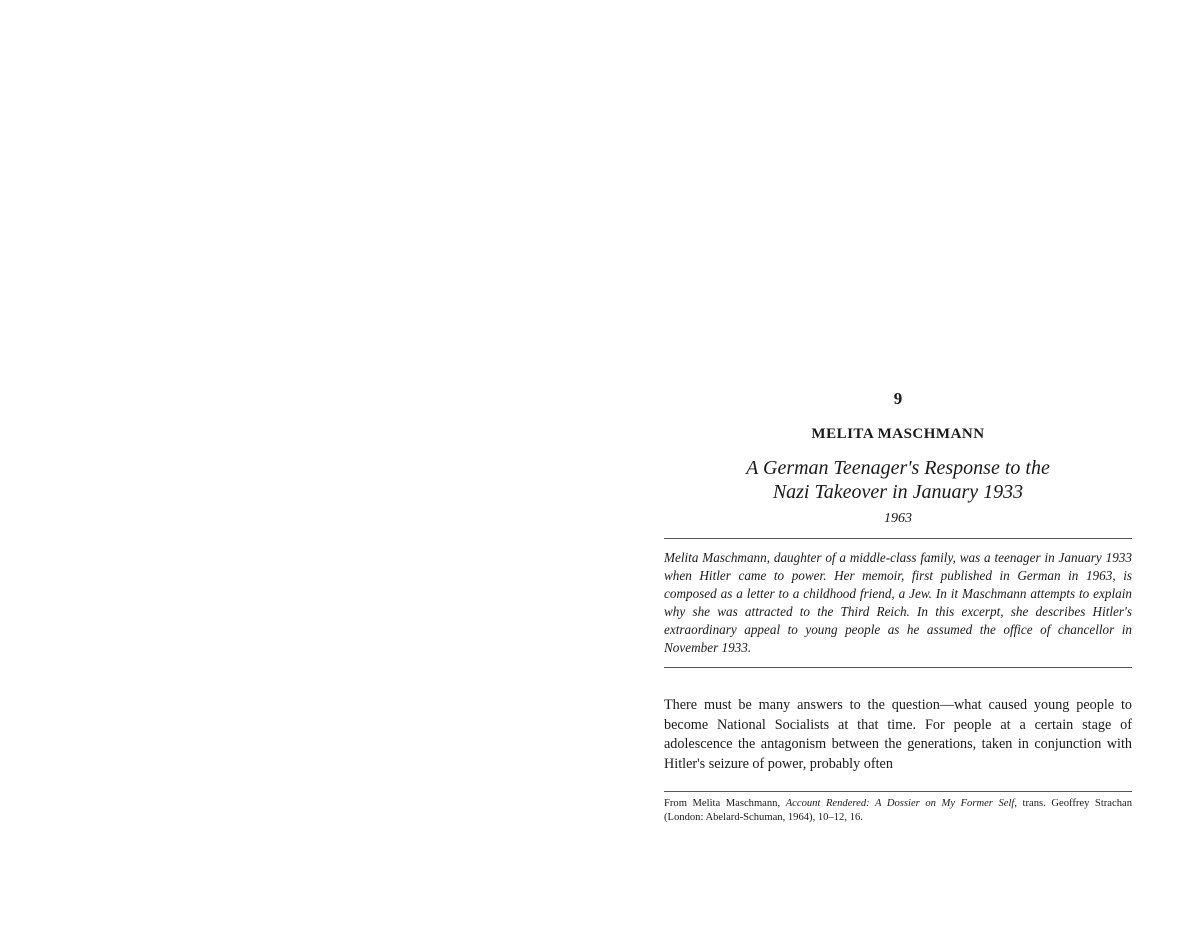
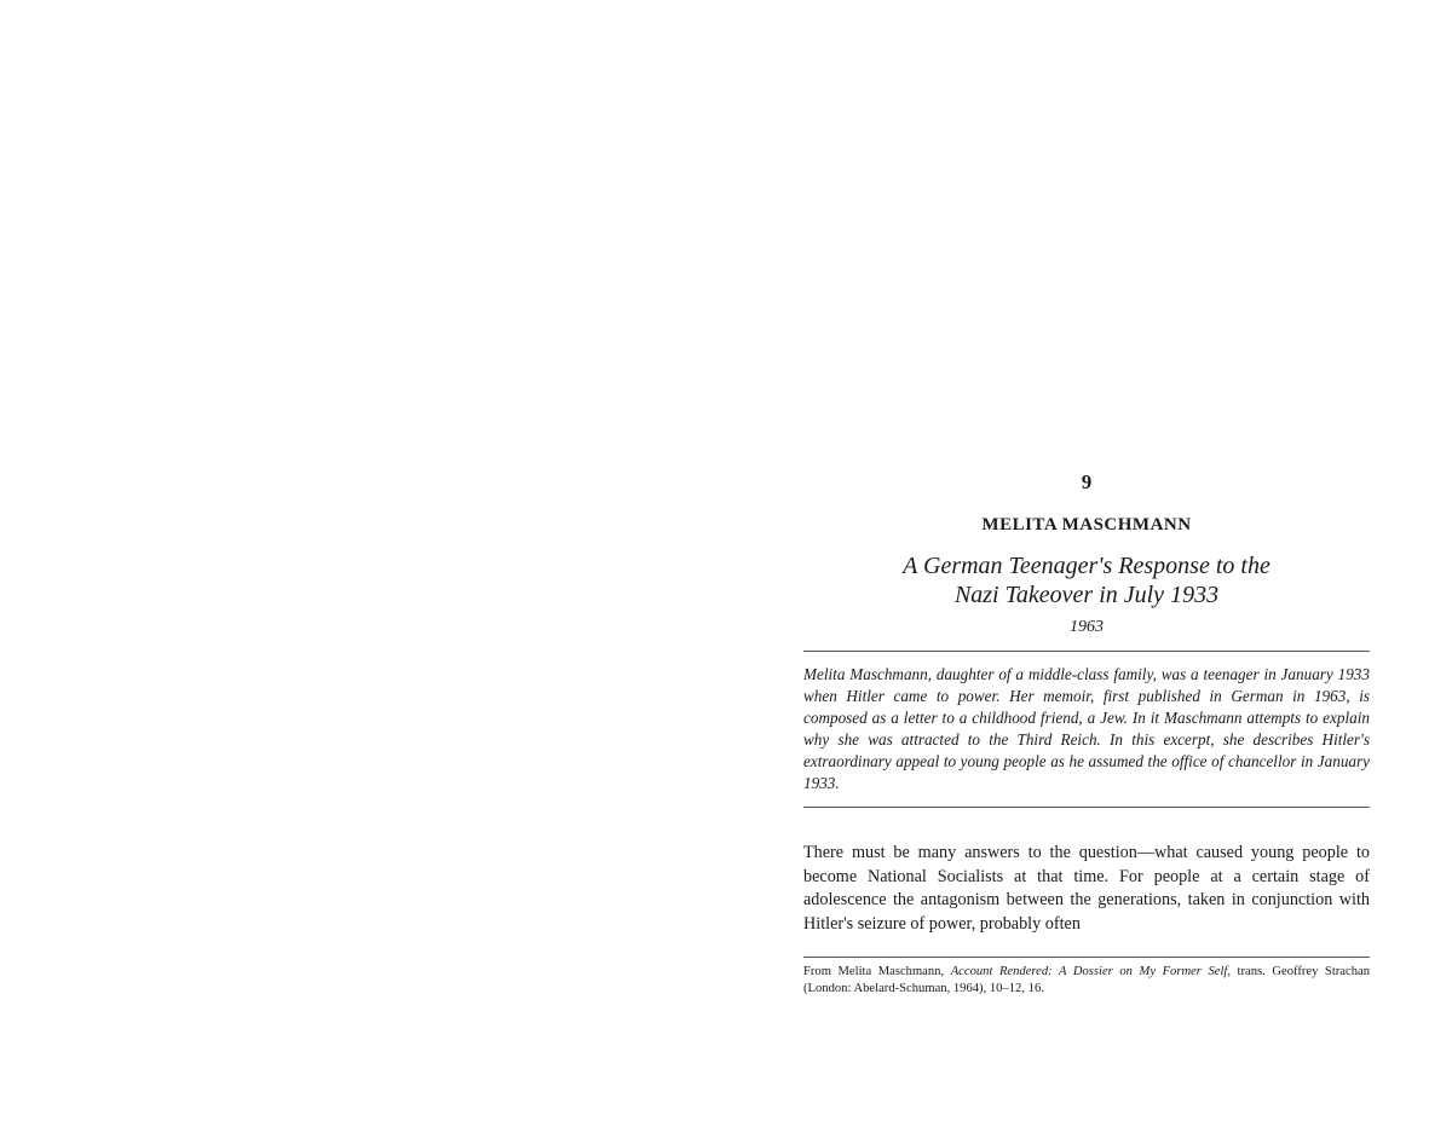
  9
  MELITA MASCHMANN
  A German Teenager's Response to the
- Nazi Takeover in January 1933
+ Nazi Takeover in July 1933
  1963
- Melita Maschmann, daughter of a middle-class family, was a teenager in January 1933 when Hitler came to power. Her memoir, first published in German in 1963, is composed as a letter to a childhood friend, a Jew. In it Maschmann attempts to explain why she was attracted to the Third Reich. In this excerpt, she describes Hitler's extraordinary appeal to young people as he assumed the office of chancellor in November 1933.
+ Melita Maschmann, daughter of a middle-class family, was a teenager in January 1933 when Hitler came to power. Her memoir, first published in German in 1963, is composed as a letter to a childhood friend, a Jew. In it Maschmann attempts to explain why she was attracted to the Third Reich. In this excerpt, she describes Hitler's extraordinary appeal to young people as he assumed the office of chancellor in January 1933.
  There must be many answers to the question—what caused young people to become National Socialists at that time. For people at a certain stage of adolescence the antagonism between the generations, taken in conjunction with Hitler's seizure of power, probably often
  From Melita Maschmann, Account Rendered: A Dossier on My Former Self, trans. Geoffrey Strachan (London: Abelard-Schuman, 1964), 10–12, 16.
